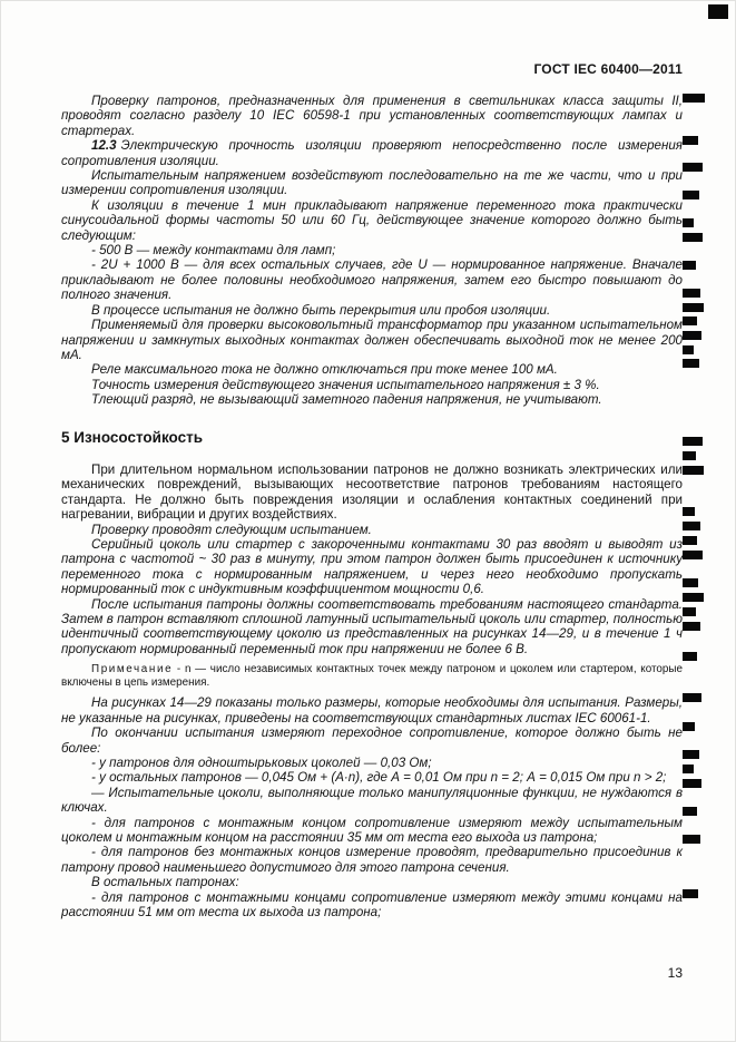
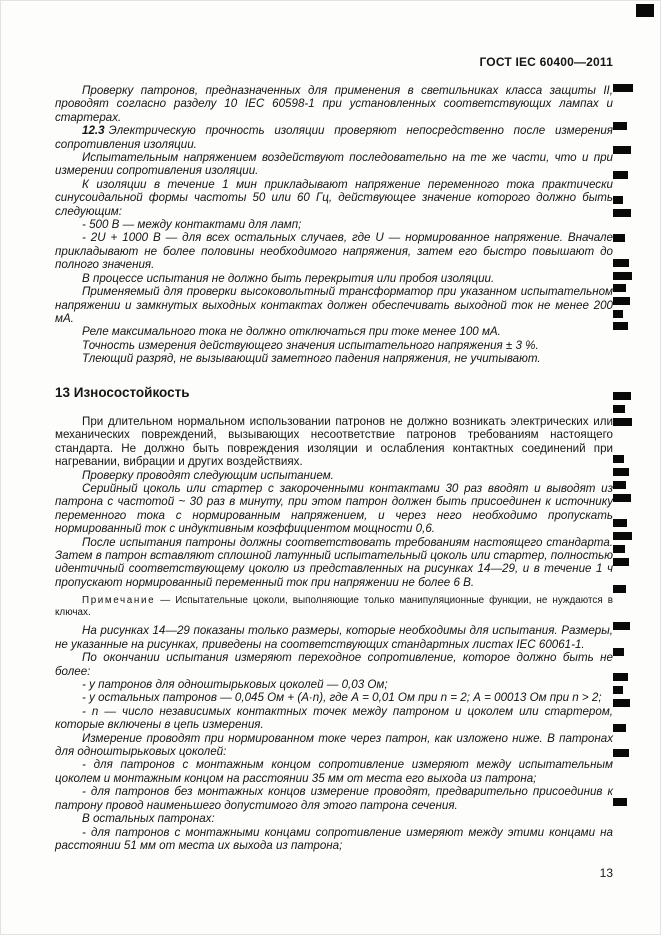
  ГОСТ IEC 60400—2011
  Проверку патронов, предназначенных для применения в светильниках класса защиты II, проводят согласно разделу 10 IEC 60598-1 при установленных соответствующих лампах и стартерах.
  12.3 Электрическую прочность изоляции проверяют непосредственно после измерения сопротивления изоляции.
  Испытательным напряжением воздействуют последовательно на те же части, что и при измерении сопротивления изоляции.
  К изоляции в течение 1 мин прикладывают напряжение переменного тока практически синусоидальной формы частоты 50 или 60 Гц, действующее значение которого должно быть следующим:
  - 500 В — между контактами для ламп;
  - 2U + 1000 В — для всех остальных случаев, где U — нормированное напряжение. Вначале прикладывают не более половины необходимого напряжения, затем его быстро повышают до полного значения.
  В процессе испытания не должно быть перекрытия или пробоя изоляции.
  Применяемый для проверки высоковольтный трансформатор при указанном испытательном напряжении и замкнутых выходных контактах должен обеспечивать выходной ток не менее 200 мА.
  Реле максимального тока не должно отключаться при токе менее 100 мА.
  Точность измерения действующего значения испытательного напряжения ± 3 %.
  Тлеющий разряд, не вызывающий заметного падения напряжения, не учитывают.
- 5 Износостойкость
+ 13 Износостойкость
  При длительном нормальном использовании патронов не должно возникать электрических или механических повреждений, вызывающих несоответствие патронов требованиям настоящего стандарта. Не должно быть повреждения изоляции и ослабления контактных соединений при нагревании, вибрации и других воздействиях.
  Проверку проводят следующим испытанием.
  Серийный цоколь или стартер с закороченными контактами 30 раз вводят и выводят из патрона с частотой ~ 30 раз в минуту, при этом патрон должен быть присоединен к источнику переменного тока с нормированным напряжением, и через него необходимо пропускать нормированный ток с индуктивным коэффициентом мощности 0,6.
  После испытания патроны должны соответствовать требованиям настоящего стандарта. Затем в патрон вставляют сплошной латунный испытательный цоколь или стартер, полностью идентичный соответствующему цоколю из представленных на рисунках 14—29, и в течение 1 ч пропускают нормированный переменный ток при напряжении не более 6 В.
- Примечание - n — число независимых контактных точек между патроном и цоколем или стартером, которые включены в цепь измерения.
+ Примечание — Испытательные цоколи, выполняющие только манипуляционные функции, не нуждаются в ключах.
  На рисунках 14—29 показаны только размеры, которые необходимы для испытания. Размеры, не указанные на рисунках, приведены на соответствующих стандартных листах IEC 60061-1.
  По окончании испытания измеряют переходное сопротивление, которое должно быть не более:
  - у патронов для одноштырьковых цоколей — 0,03 Ом;
- - у остальных патронов — 0,045 Ом + (А·n), где А = 0,01 Ом при n = 2; А = 0,015 Ом при n > 2;
+ - у остальных патронов — 0,045 Ом + (А·n), где А = 0,01 Ом при n = 2; А = 00013 Ом при n > 2;
- — Испытательные цоколи, выполняющие только манипуляционные функции, не нуждаются в ключах.
+ - n — число независимых контактных точек между патроном и цоколем или стартером, которые включены в цепь измерения.
+ Измерение проводят при нормированном токе через патрон, как изложено ниже. В патронах для одноштырьковых цоколей:
  - для патронов с монтажным концом сопротивление измеряют между испытательным цоколем и монтажным концом на расстоянии 35 мм от места его выхода из патрона;
  - для патронов без монтажных концов измерение проводят, предварительно присоединив к патрону провод наименьшего допустимого для этого патрона сечения.
  В остальных патронах:
  - для патронов с монтажными концами сопротивление измеряют между этими концами на расстоянии 51 мм от места их выхода из патрона;
  13
